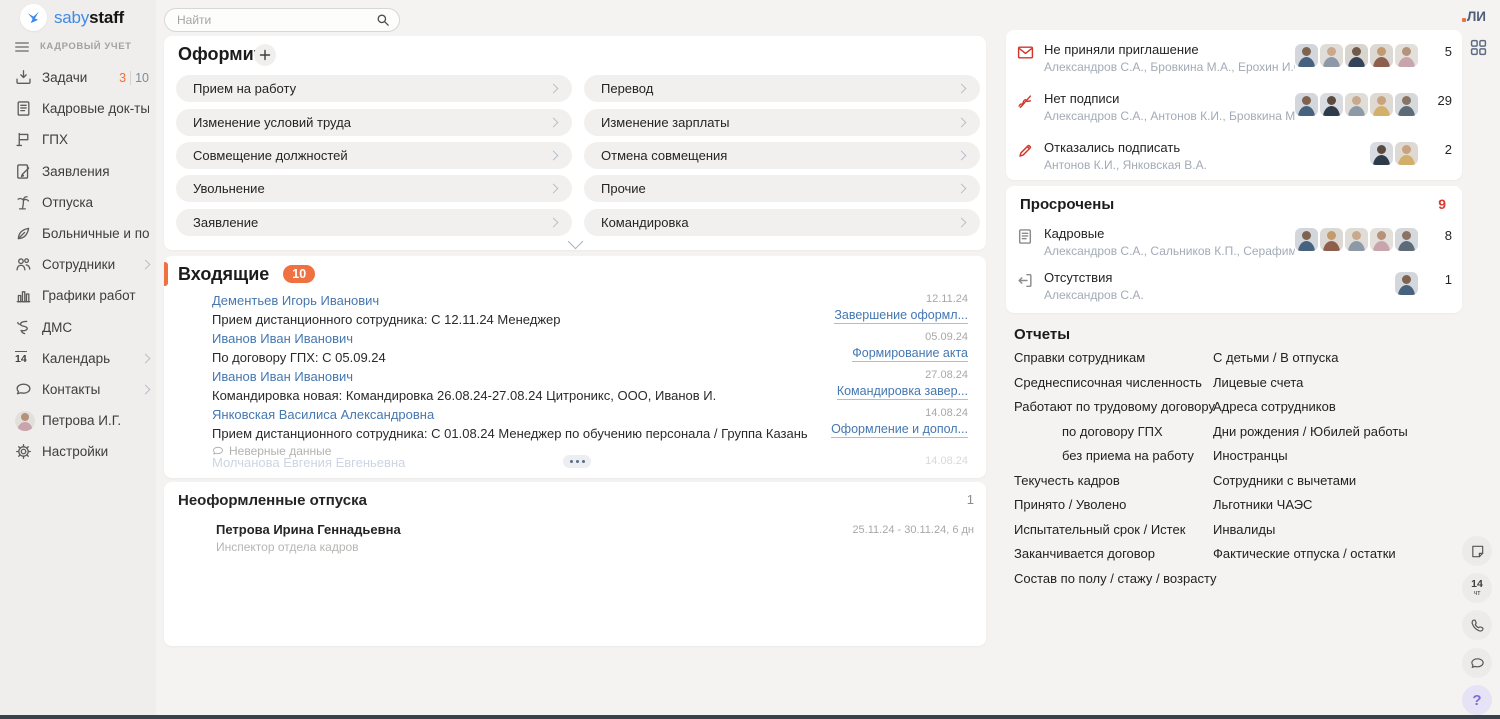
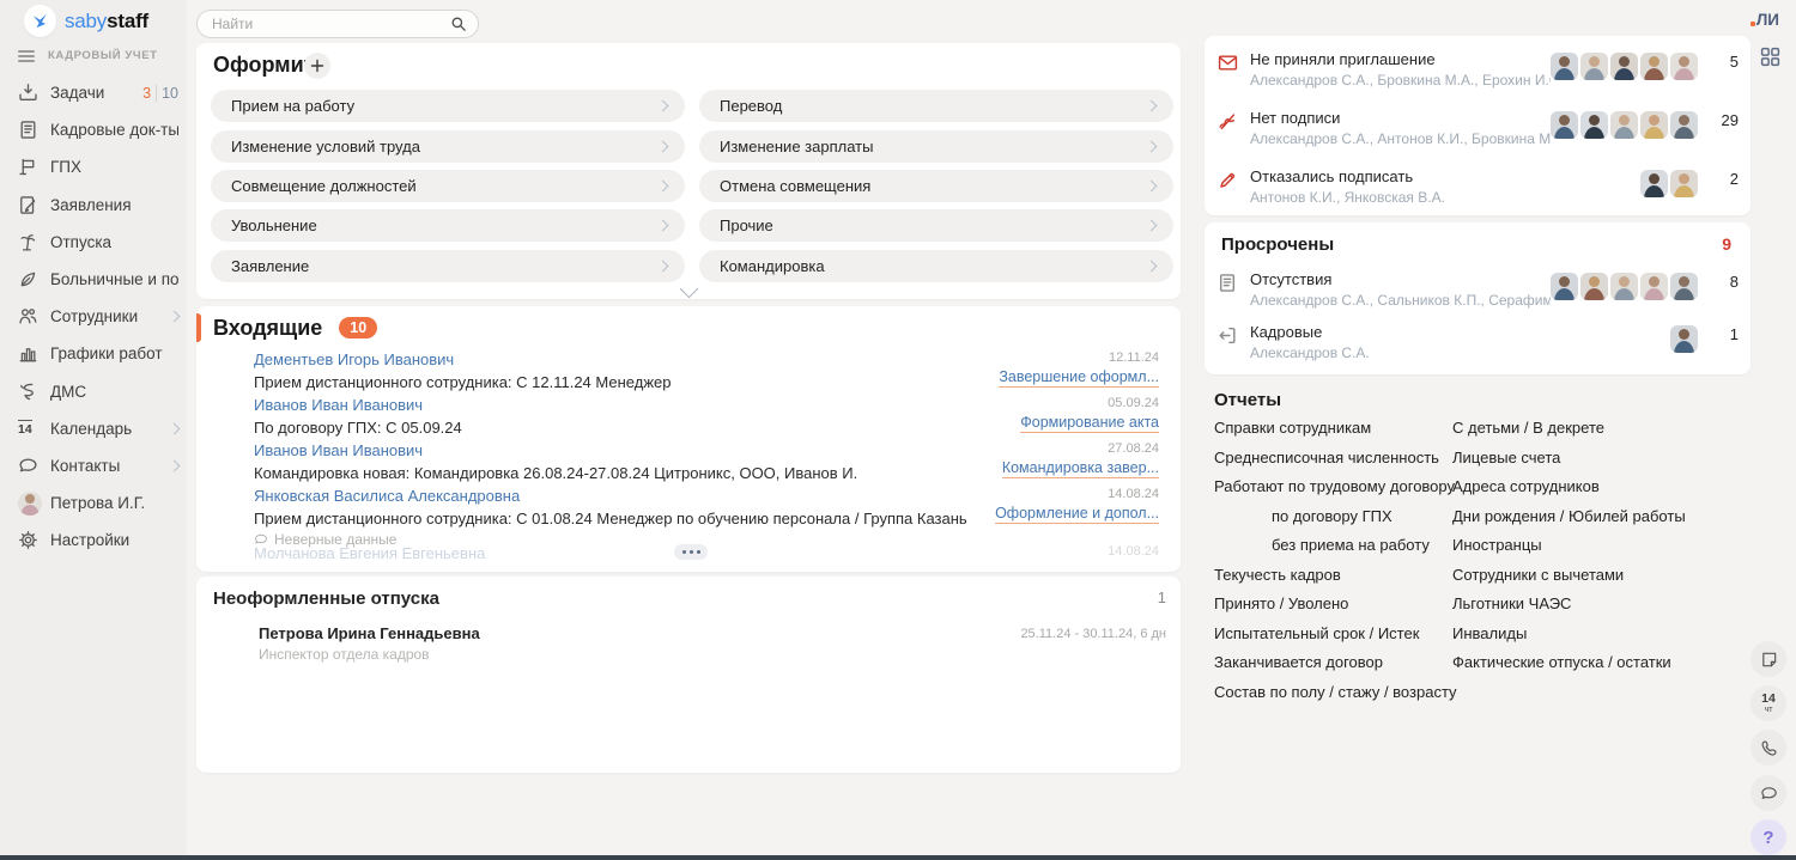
  sabystaff
  КАДРОВЫЙ УЧЕТ
  Задачи
  3
  10
  Кадровые док-ты
  ГПХ
  Заявления
  Отпуска
  Больничные и по
  Сотрудники
  Графики работ
  ДМС
  14
  Календарь
  Контакты
  Петрова И.Г.
  Настройки
  Найти
  Оформи
  Прием на работу
  Изменение условий труда
  Совмещение должностей
  Увольнение
  Заявление
  Перевод
  Изменение зарплаты
  Отмена совмещения
  Прочие
  Командировка
  Входящие 10
  Дементьев Игорь Иванович
  Прием дистанционного сотрудника: С 12.11.24 Менеджер
  12.11.24
  Завершение оформл...
  Иванов Иван Иванович
  По договору ГПХ: С 05.09.24
  05.09.24
  Формирование акта
  Иванов Иван Иванович
  Командировка новая: Командировка 26.08.24-27.08.24 Цитроникс, ООО, Иванов И.
  27.08.24
  Командировка завер...
  Янковская Василиса Александровна
  Прием дистанционного сотрудника: С 01.08.24 Менеджер по обучению персонала / Группа Казань
  Неверные данные
  14.08.24
  Оформление и допол...
  Молчанова Евгения Евгеньевна
  14.08.24
  Неоформленные отпуска
  1
  Петрова Ирина Геннадьевна
  Инспектор отдела кадров
  25.11.24 - 30.11.24, 6 дн
  Не приняли приглашение
  Александров С.А., Бровкина М.А., Ерохин И.
  5
  Нет подписи
  Александров С.А., Антонов К.И., Бровкина М
  29
  Отказались подписать
  Антонов К.И., Янковская В.А.
  2
  Просрочены
  9
- Кадровые
+ Отсутствия
  Александров С.А., Сальников К.П., Серафим
  8
- Отсутствия
+ Кадровые
  Александров С.А.
  1
  Отчеты
  Справки сотрудникам
  Среднесписочная численность
  Работают по трудовому договору
  по договору ГПХ
  без приема на работу
  Текучесть кадров
  Принято / Уволено
  Испытательный срок / Истек
  Заканчивается договор
  Состав по полу / стажу / возрасту
- С детьми / В отпуска
+ С детьми / В декрете
  Лицевые счета
  Адреса сотрудников
  Дни рождения / Юбилей работы
  Иностранцы
  Сотрудники с вычетами
  Льготники ЧАЭС
  Инвалиды
  Фактические отпуска / остатки
  ЛИ
  14
  ?
